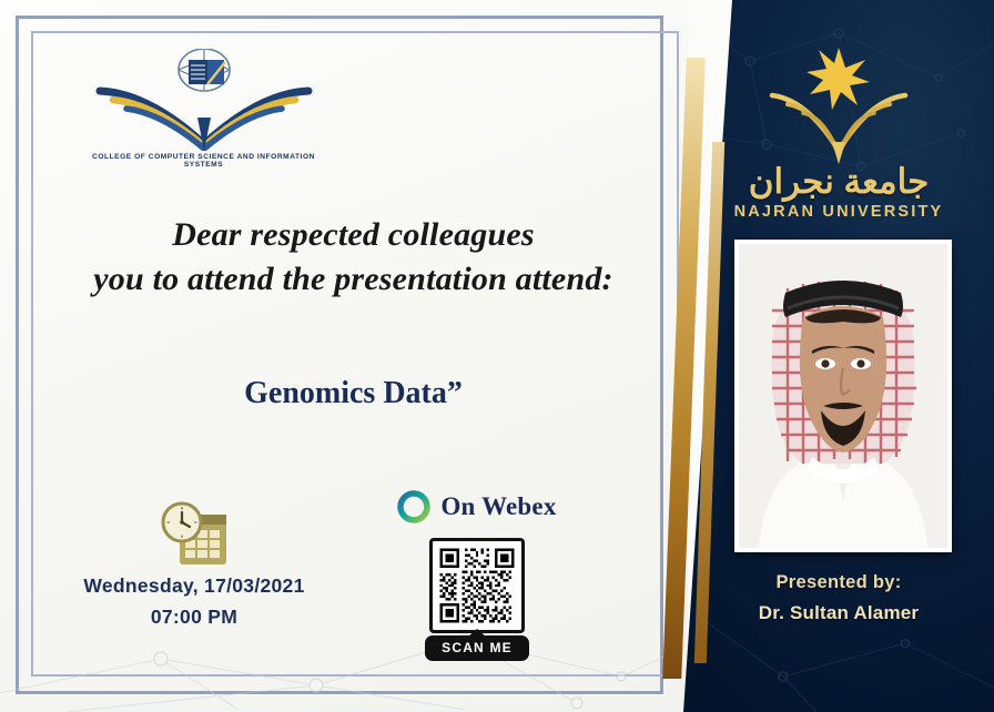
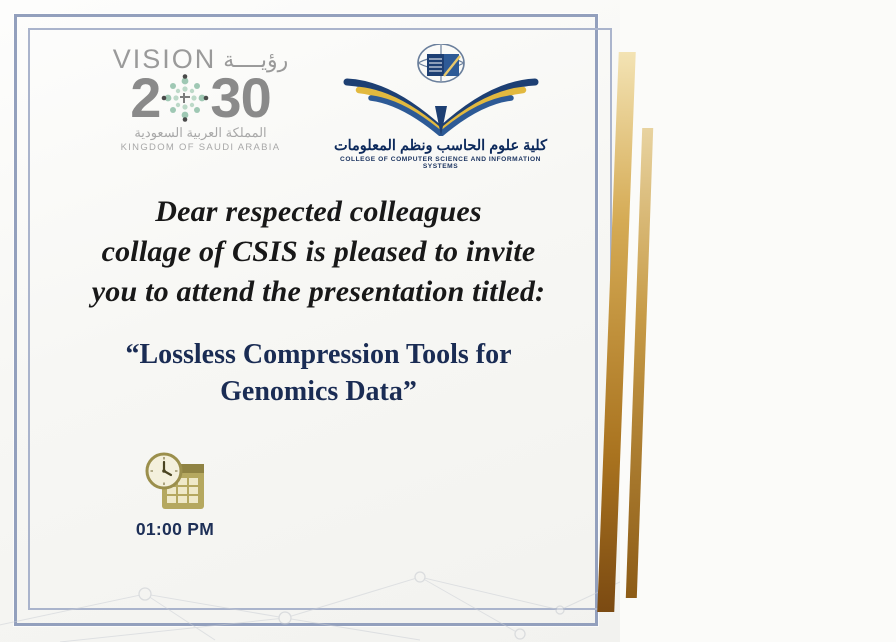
+ VISION
+ رؤيــــة
+ 2
+ 3
+ 0
+ المملكة العربية السعودية
+ KINGDOM OF SAUDI ARABIA
+ كلية علوم الحاسب ونظم المعلومات
  Dear respected colleagues
+ collage of CSIS is pleased to invite
- you to attend the presentation attend:
+ you to attend the presentation titled:
+ “Lossless Compression Tools for
  Genomics Data”
- Wednesday, 17/03/2021
- 07:00 PM
+ 01:00 PM
- On Webex
- SCAN ME
- جامعة نجران
- NAJRAN UNIVERSITY
- Presented by:
- Dr. Sultan Alamer
